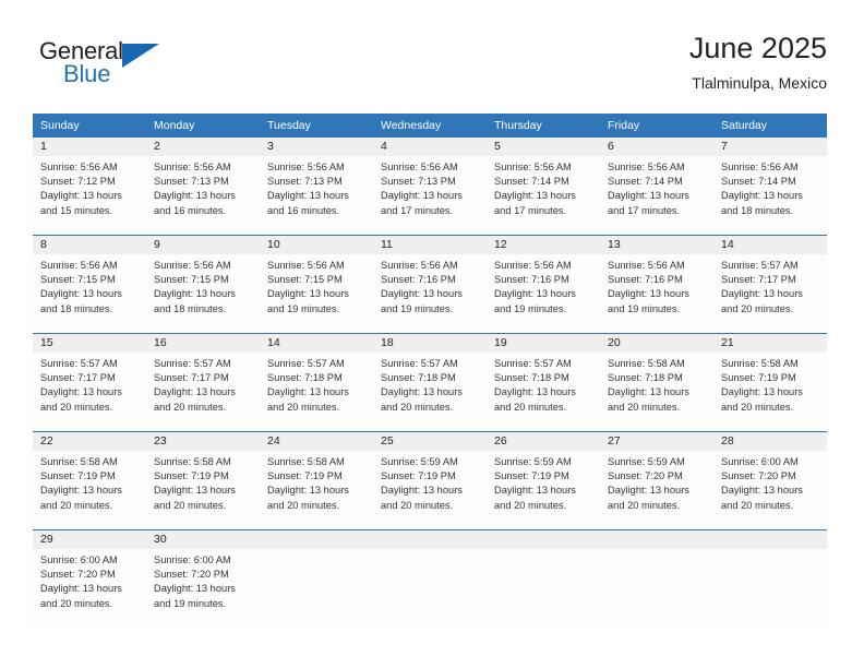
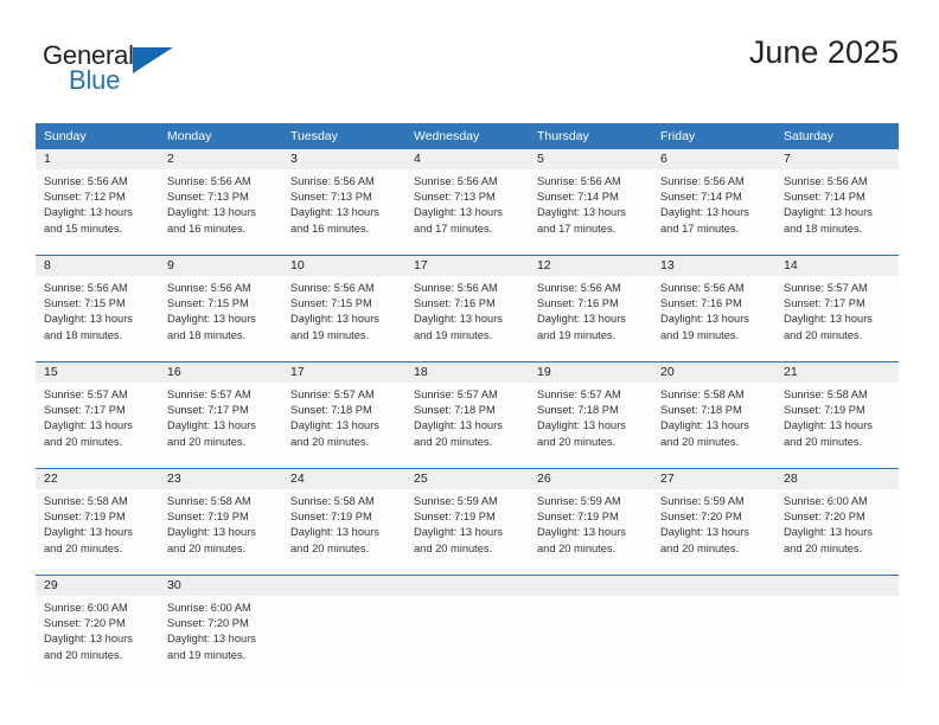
  General
  Blue
  June 2025
- Tlalminulpa, Mexico
  Sunday	Monday	Tuesday	Wednesday	Thursday	Friday	Saturday
  1Sunrise: 5:56 AMSunset: 7:12 PMDaylight: 13 hoursand 15 minutes.	2Sunrise: 5:56 AMSunset: 7:13 PMDaylight: 13 hoursand 16 minutes.	3Sunrise: 5:56 AMSunset: 7:13 PMDaylight: 13 hoursand 16 minutes.	4Sunrise: 5:56 AMSunset: 7:13 PMDaylight: 13 hoursand 17 minutes.	5Sunrise: 5:56 AMSunset: 7:14 PMDaylight: 13 hoursand 17 minutes.	6Sunrise: 5:56 AMSunset: 7:14 PMDaylight: 13 hoursand 17 minutes.	7Sunrise: 5:56 AMSunset: 7:14 PMDaylight: 13 hoursand 18 minutes.
- 8Sunrise: 5:56 AMSunset: 7:15 PMDaylight: 13 hoursand 18 minutes.	9Sunrise: 5:56 AMSunset: 7:15 PMDaylight: 13 hoursand 18 minutes.	10Sunrise: 5:56 AMSunset: 7:15 PMDaylight: 13 hoursand 19 minutes.	11Sunrise: 5:56 AMSunset: 7:16 PMDaylight: 13 hoursand 19 minutes.	12Sunrise: 5:56 AMSunset: 7:16 PMDaylight: 13 hoursand 19 minutes.	13Sunrise: 5:56 AMSunset: 7:16 PMDaylight: 13 hoursand 19 minutes.	14Sunrise: 5:57 AMSunset: 7:17 PMDaylight: 13 hoursand 20 minutes.
+ 8Sunrise: 5:56 AMSunset: 7:15 PMDaylight: 13 hoursand 18 minutes.	9Sunrise: 5:56 AMSunset: 7:15 PMDaylight: 13 hoursand 18 minutes.	10Sunrise: 5:56 AMSunset: 7:15 PMDaylight: 13 hoursand 19 minutes.	17Sunrise: 5:56 AMSunset: 7:16 PMDaylight: 13 hoursand 19 minutes.	12Sunrise: 5:56 AMSunset: 7:16 PMDaylight: 13 hoursand 19 minutes.	13Sunrise: 5:56 AMSunset: 7:16 PMDaylight: 13 hoursand 19 minutes.	14Sunrise: 5:57 AMSunset: 7:17 PMDaylight: 13 hoursand 20 minutes.
- 15Sunrise: 5:57 AMSunset: 7:17 PMDaylight: 13 hoursand 20 minutes.	16Sunrise: 5:57 AMSunset: 7:17 PMDaylight: 13 hoursand 20 minutes.	14Sunrise: 5:57 AMSunset: 7:18 PMDaylight: 13 hoursand 20 minutes.	18Sunrise: 5:57 AMSunset: 7:18 PMDaylight: 13 hoursand 20 minutes.	19Sunrise: 5:57 AMSunset: 7:18 PMDaylight: 13 hoursand 20 minutes.	20Sunrise: 5:58 AMSunset: 7:18 PMDaylight: 13 hoursand 20 minutes.	21Sunrise: 5:58 AMSunset: 7:19 PMDaylight: 13 hoursand 20 minutes.
+ 15Sunrise: 5:57 AMSunset: 7:17 PMDaylight: 13 hoursand 20 minutes.	16Sunrise: 5:57 AMSunset: 7:17 PMDaylight: 13 hoursand 20 minutes.	17Sunrise: 5:57 AMSunset: 7:18 PMDaylight: 13 hoursand 20 minutes.	18Sunrise: 5:57 AMSunset: 7:18 PMDaylight: 13 hoursand 20 minutes.	19Sunrise: 5:57 AMSunset: 7:18 PMDaylight: 13 hoursand 20 minutes.	20Sunrise: 5:58 AMSunset: 7:18 PMDaylight: 13 hoursand 20 minutes.	21Sunrise: 5:58 AMSunset: 7:19 PMDaylight: 13 hoursand 20 minutes.
  22Sunrise: 5:58 AMSunset: 7:19 PMDaylight: 13 hoursand 20 minutes.	23Sunrise: 5:58 AMSunset: 7:19 PMDaylight: 13 hoursand 20 minutes.	24Sunrise: 5:58 AMSunset: 7:19 PMDaylight: 13 hoursand 20 minutes.	25Sunrise: 5:59 AMSunset: 7:19 PMDaylight: 13 hoursand 20 minutes.	26Sunrise: 5:59 AMSunset: 7:19 PMDaylight: 13 hoursand 20 minutes.	27Sunrise: 5:59 AMSunset: 7:20 PMDaylight: 13 hoursand 20 minutes.	28Sunrise: 6:00 AMSunset: 7:20 PMDaylight: 13 hoursand 20 minutes.
  29Sunrise: 6:00 AMSunset: 7:20 PMDaylight: 13 hoursand 20 minutes.	30Sunrise: 6:00 AMSunset: 7:20 PMDaylight: 13 hoursand 19 minutes.
